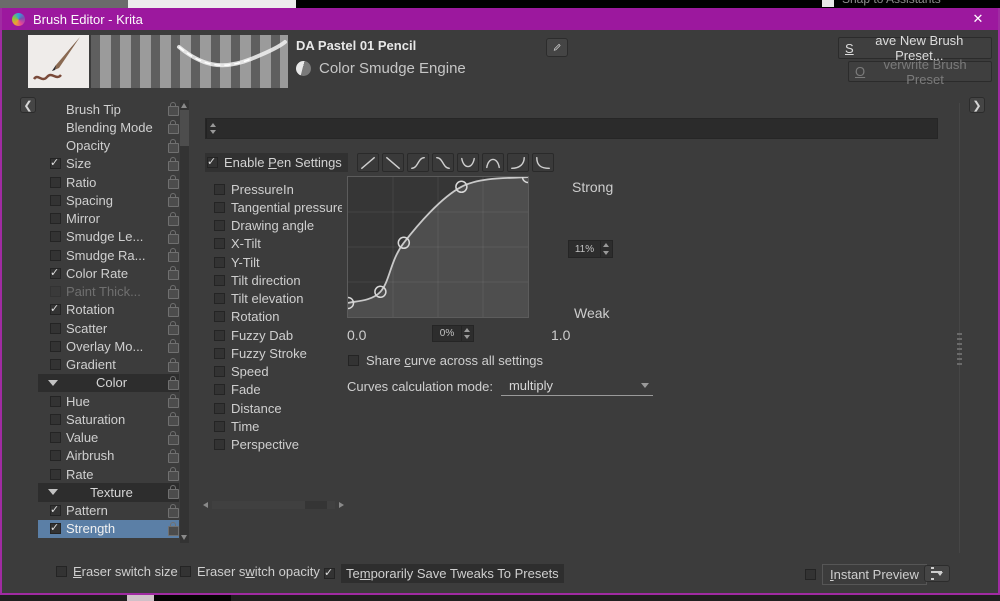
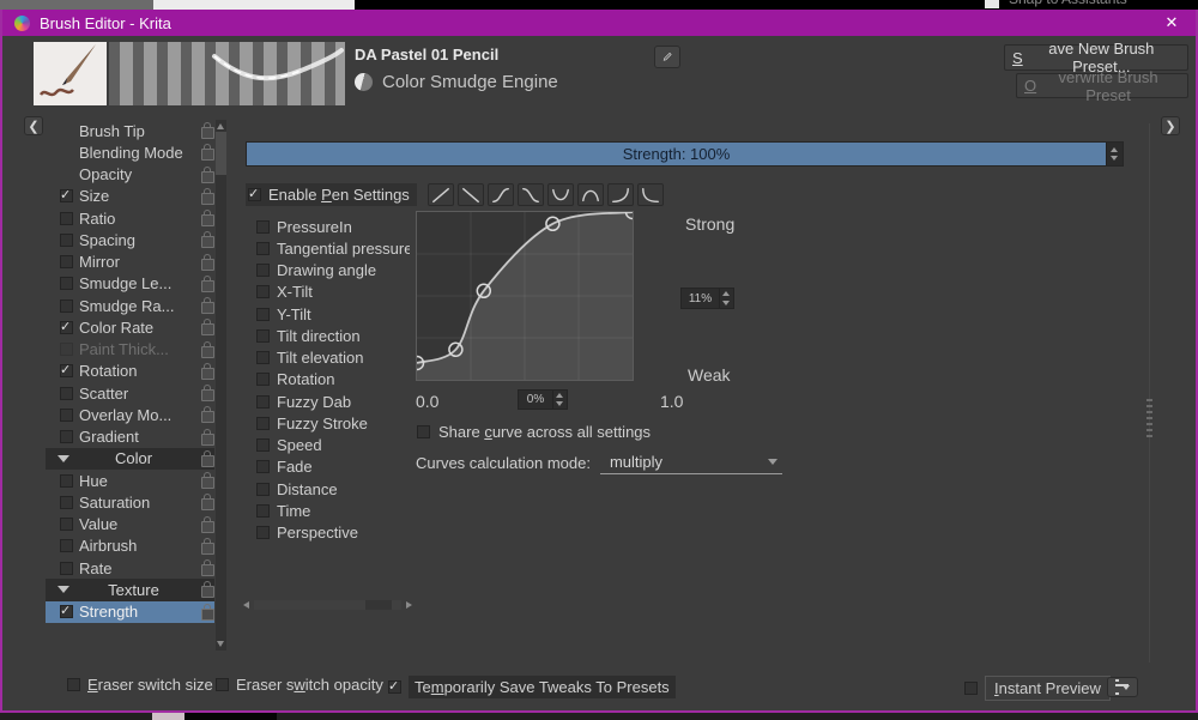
  Brush Editor - Krita
  ✕
  DA Pastel 01 Pencil
  Color Smudge Engine
  S
  ave New Brush Preset...
  O
  verwrite Brush Preset
  ❮
  ❯
  Brush Tip
  Blending Mode
  Opacity
  Size
  Ratio
  Spacing
  Mirror
  Smudge Le...
  Smudge Ra...
  Color Rate
  Paint Thick...
  Rotation
  Scatter
  Overlay Mo...
  Gradient
  Color
  Hue
  Saturation
  Value
  Airbrush
  Rate
  Texture
- Pattern
  Strength
+ Strength: 100%
  Enable Pen Settings
  PressureIn
  Tangential pressure
  Drawing angle
  X-Tilt
  Y-Tilt
  Tilt direction
  Tilt elevation
  Rotation
  Fuzzy Dab
  Fuzzy Stroke
  Speed
  Fade
  Distance
  Time
  Perspective
  Strong
  Weak
  11%
  0.0
  0%
  1.0
  Share curve across all settings
  Curves calculation mode:
  multiply
  Eraser switch size
  Eraser switch opacity
  Temporarily Save Tweaks To Presets
  Instant Preview
